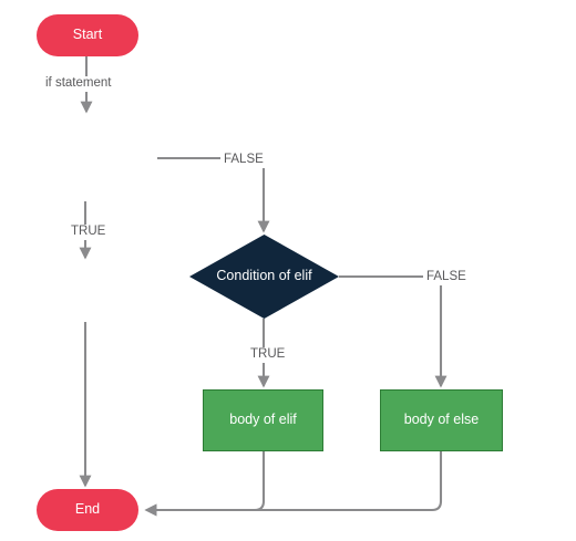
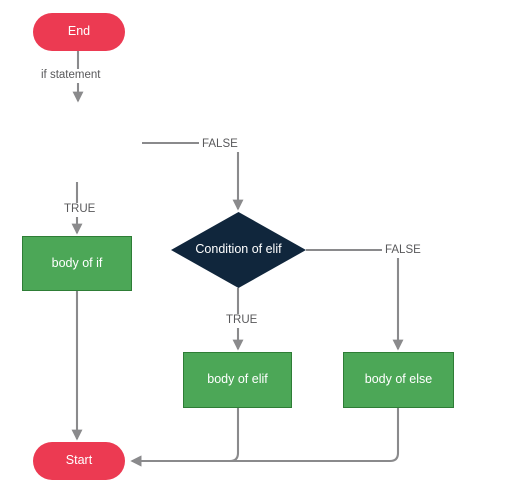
- Start
+ End
+ body of if
  Condition of elif
  body of elif
  body of else
- End
+ Start
  if statement
  TRUE
  FALSE
  TRUE
  FALSE
